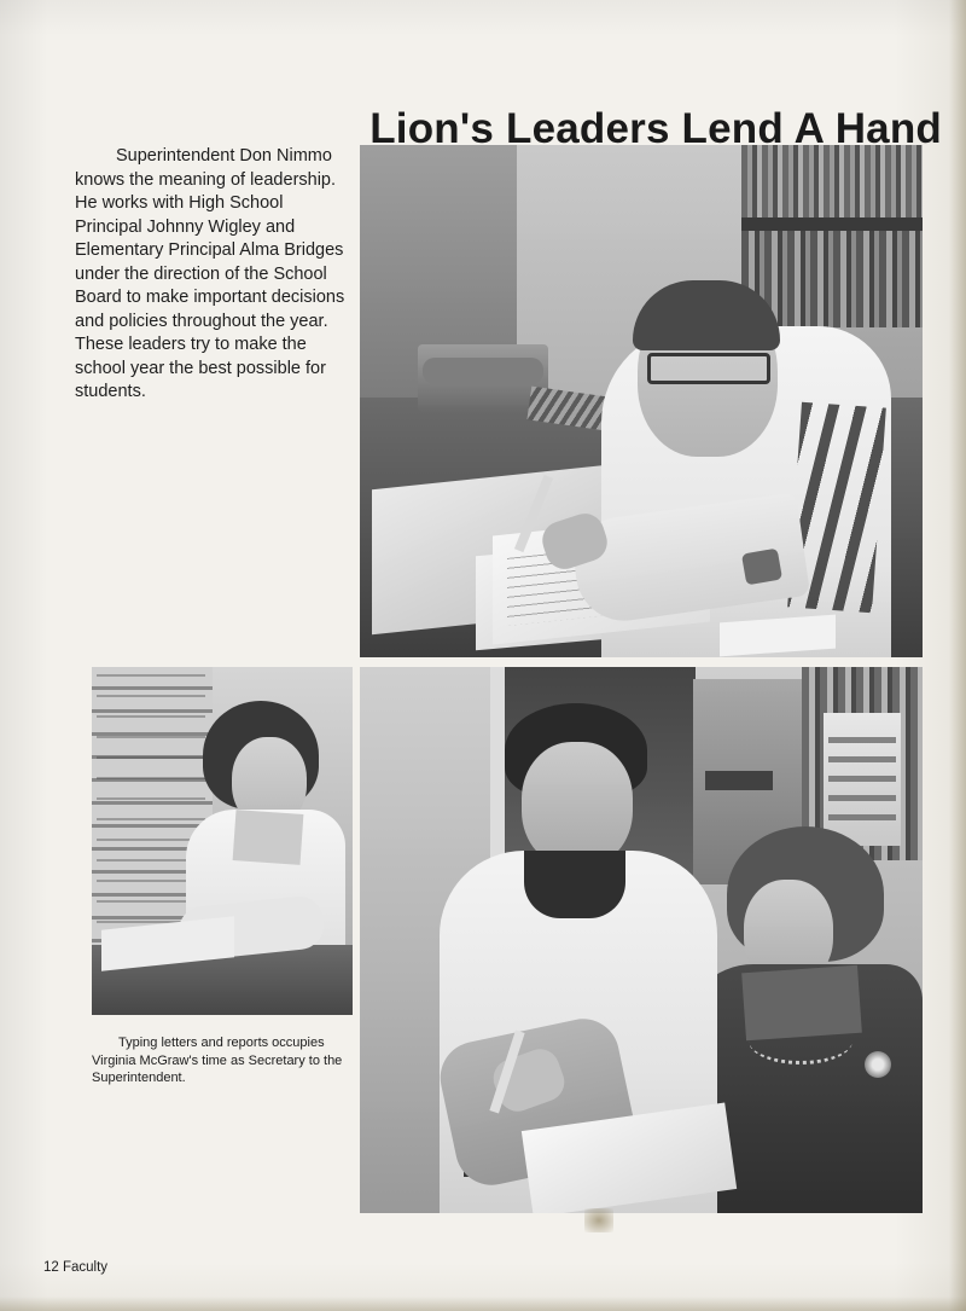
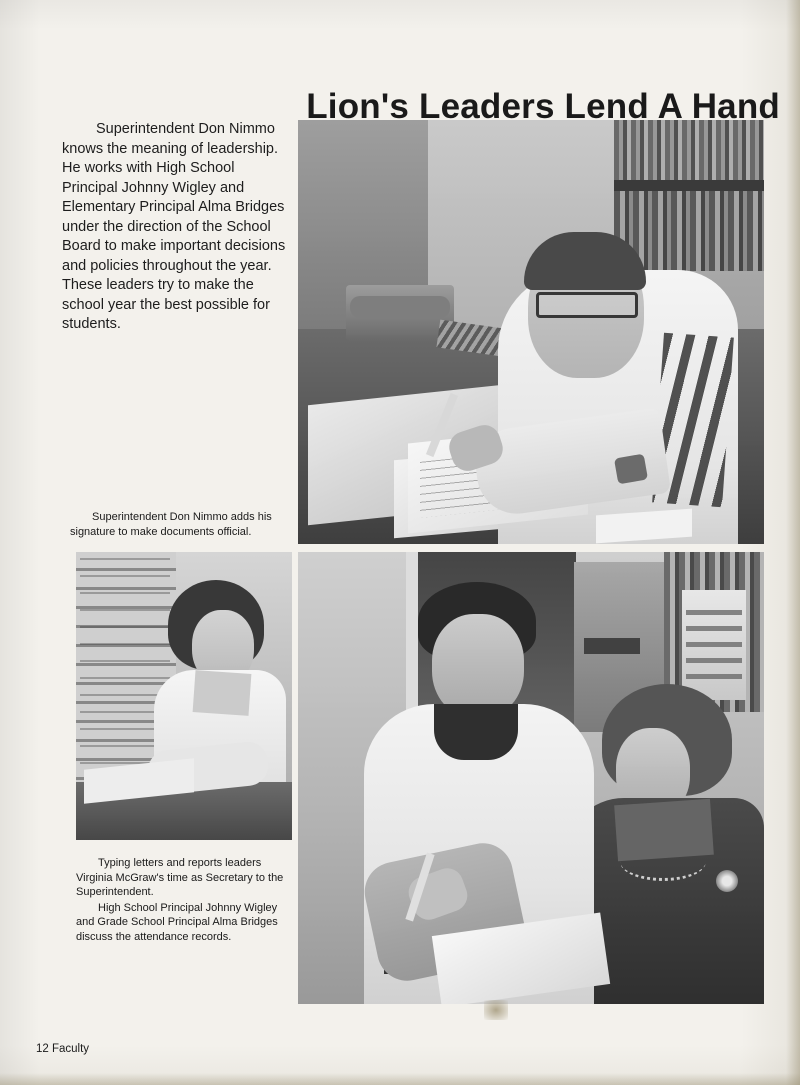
  Lion's Leaders Lend A Hand
  Superintendent Don Nimmo knows the meaning of leadership. He works with High School Principal Johnny Wigley and Elementary Principal Alma Bridges under the direction of the School Board to make important decisions and policies throughout the year. These leaders try to make the school year the best possible for students.
+ Superintendent Don Nimmo adds his signature to make documents official.
- Typing letters and reports occupies Virginia McGraw's time as Secretary to the Superintendent.
+ Typing letters and reports leaders Virginia McGraw's time as Secretary to the Superintendent.
+ High School Principal Johnny Wigley and Grade School Principal Alma Bridges discuss the attendance records.
  12 Faculty
